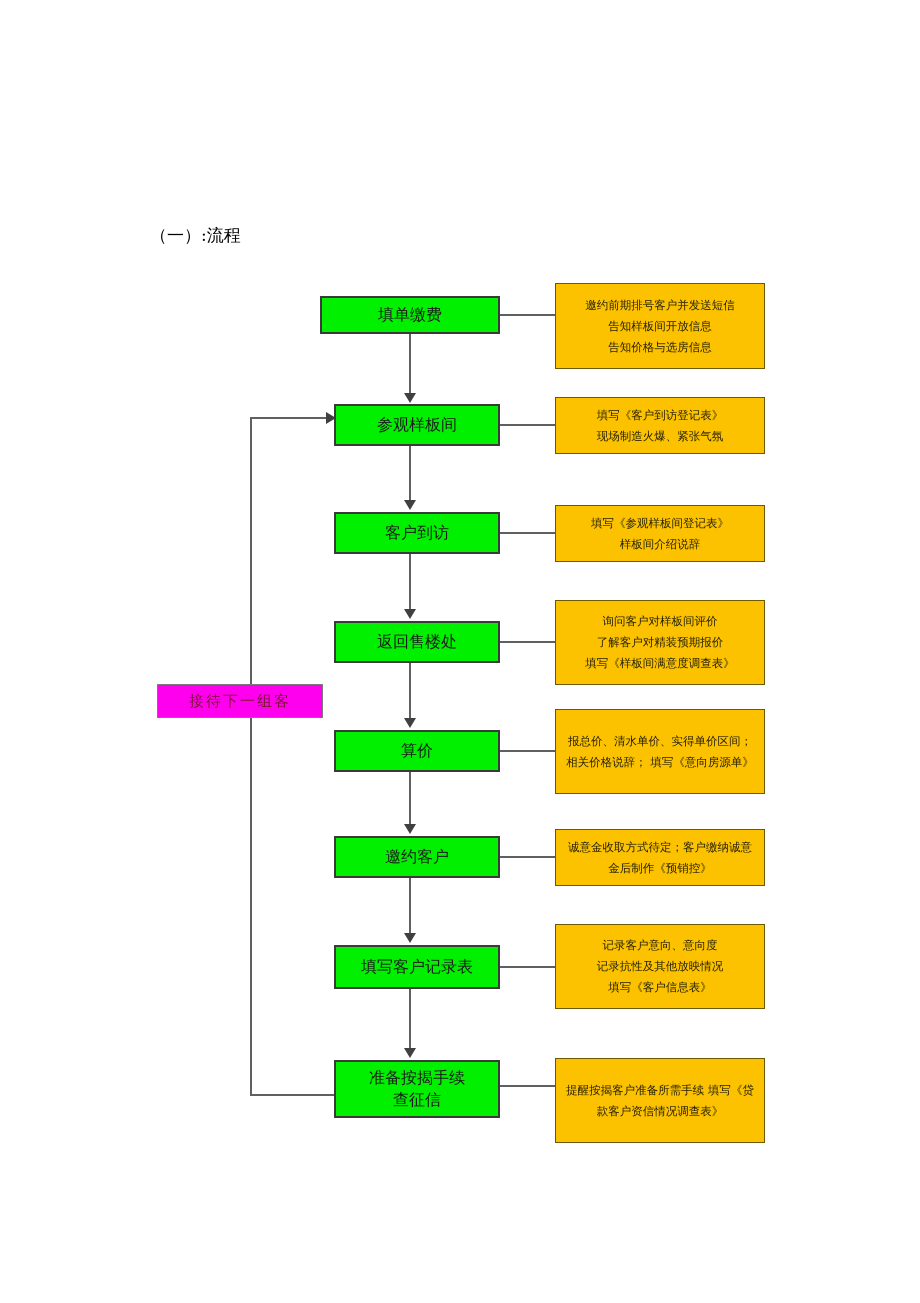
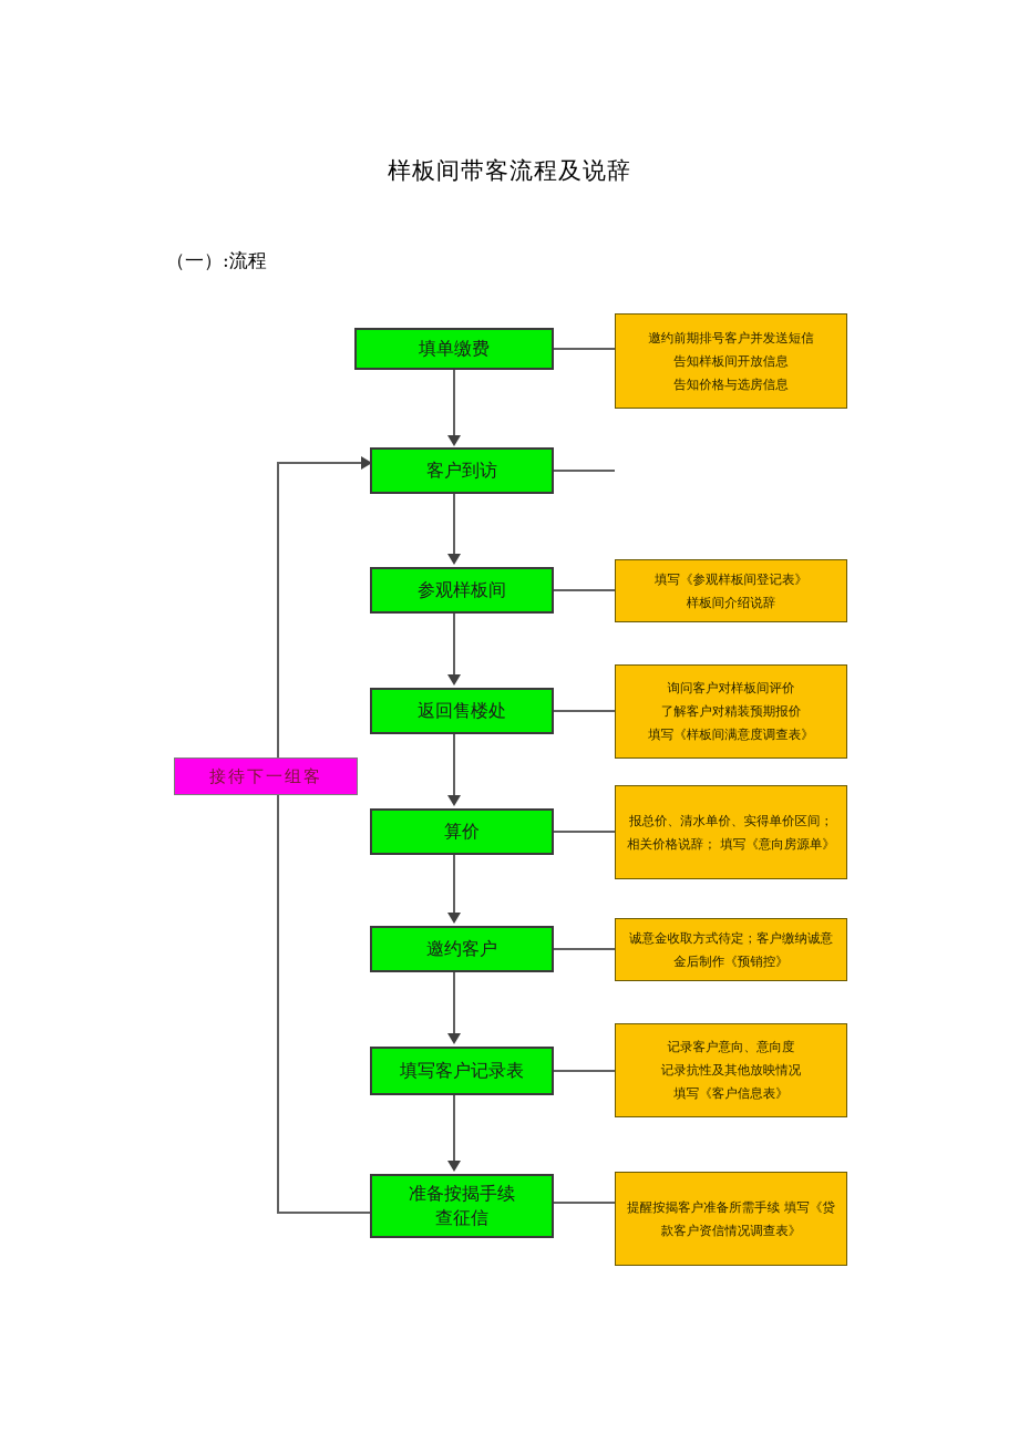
+ 样板间带客流程及说辞
  （一）:流程
  填单缴费
  邀约前期排号客户并发送短信
  告知样板间开放信息
  告知价格与选房信息
- 参观样板间
+ 客户到访
- 填写《客户到访登记表》
- 现场制造火爆、紧张气氛
- 客户到访
+ 参观样板间
  填写《参观样板间登记表》
  样板间介绍说辞
  返回售楼处
  询问客户对样板间评价
  了解客户对精装预期报价
  填写《样板间满意度调查表》
  接待下一组客
  算价
  报总价、清水单价、实得单价区间；相关价格说辞； 填写《意向房源单》
  邀约客户
  诚意金收取方式待定；客户缴纳诚意金后制作《预销控》
  填写客户记录表
  记录客户意向、意向度
  记录抗性及其他放映情况
  填写《客户信息表》
  准备按揭手续
  查征信
  提醒按揭客户准备所需手续 填写《贷款客户资信情况调查表》
